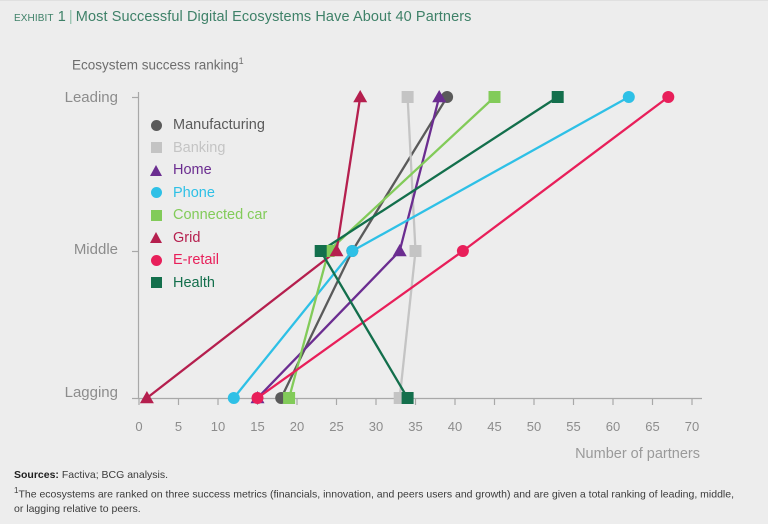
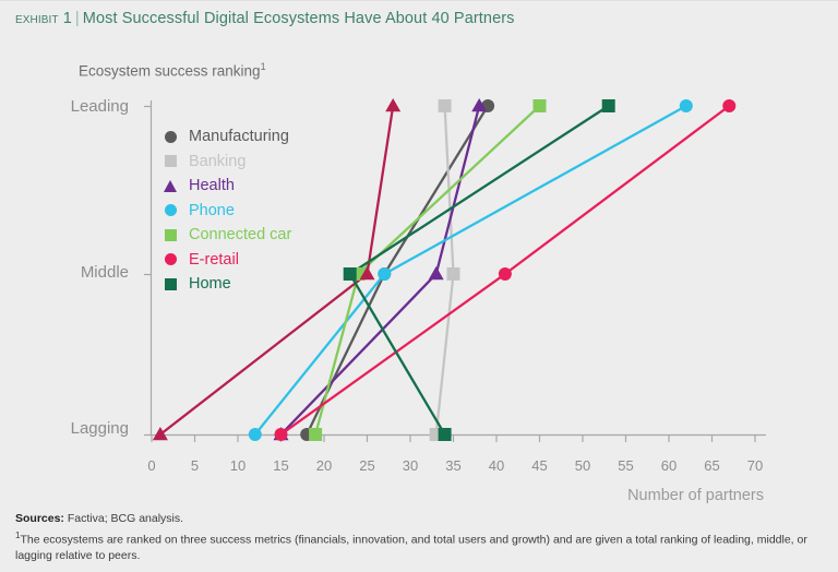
  exhibit 1 | Most Successful Digital Ecosystems Have About 40 Partners
  Ecosystem success ranking1
  Leading
  Middle
  Lagging
  0
  5
  10
  15
  20
  25
  30
  35
  40
  45
  50
  55
  60
  65
  70
  Number of partners
  Manufacturing
  Banking
- Home
+ Health
  Phone
  Connected car
- Grid
  E-retail
- Health
+ Home
  Sources: Factiva; BCG analysis.
- 1The ecosystems are ranked on three success metrics (financials, innovation, and peers users and growth) and are given a total ranking of leading, middle, or lagging relative to peers.
+ 1The ecosystems are ranked on three success metrics (financials, innovation, and total users and growth) and are given a total ranking of leading, middle, or lagging relative to peers.
